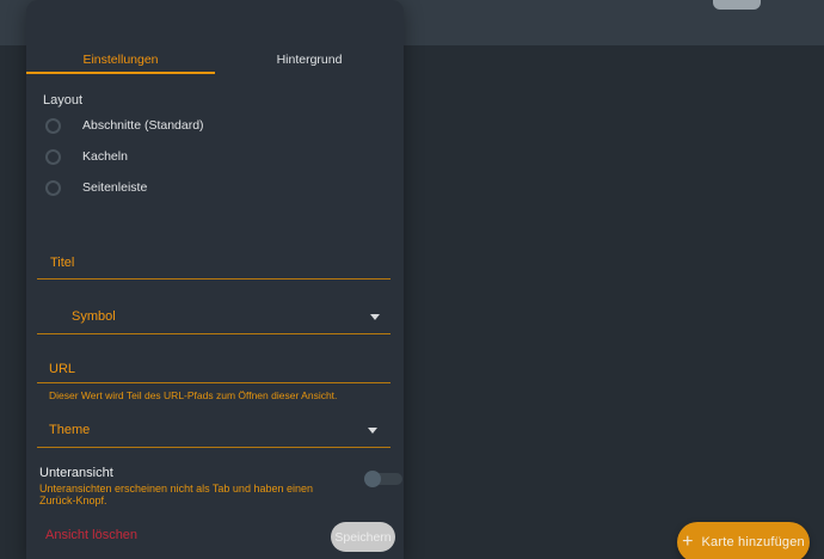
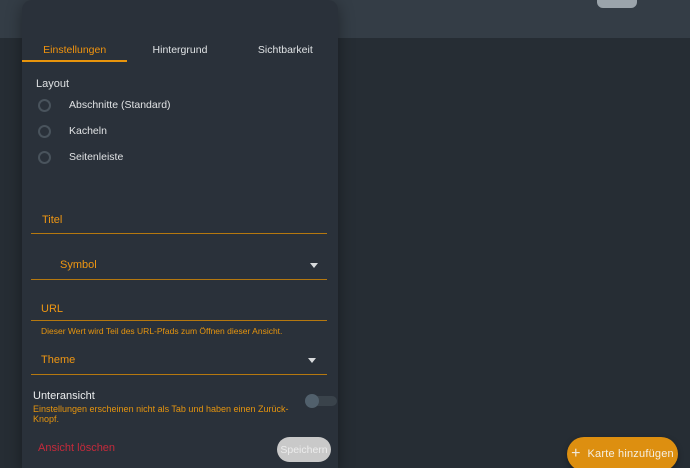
  +
  Karte hinzufügen
  Einstellungen
  Hintergrund
+ Sichtbarkeit
  Layout
  Abschnitte (Standard)
  Kacheln
  Seitenleiste
  Titel
  Symbol
  URL
  Dieser Wert wird Teil des URL-Pfads zum Öffnen dieser Ansicht.
  Theme
  Unteransicht
- Unteransichten erscheinen nicht als Tab und haben einen Zurück-Knopf.
+ Einstellungen erscheinen nicht als Tab und haben einen Zurück-Knopf.
  Ansicht löschen
  Speichern
